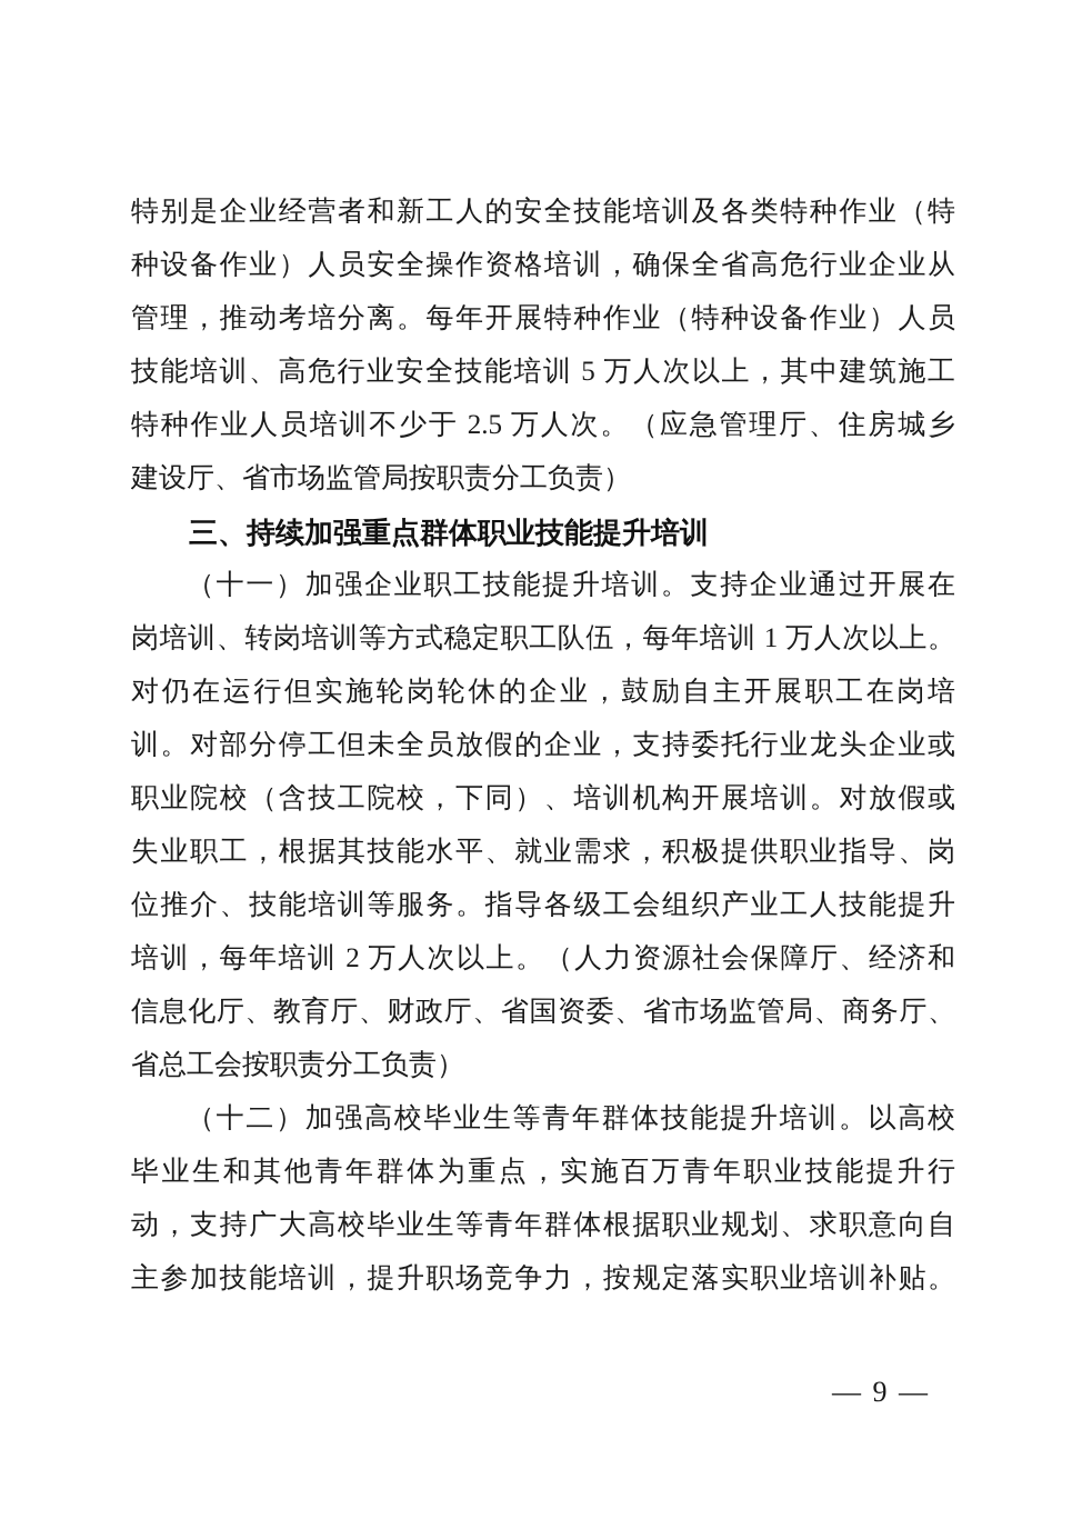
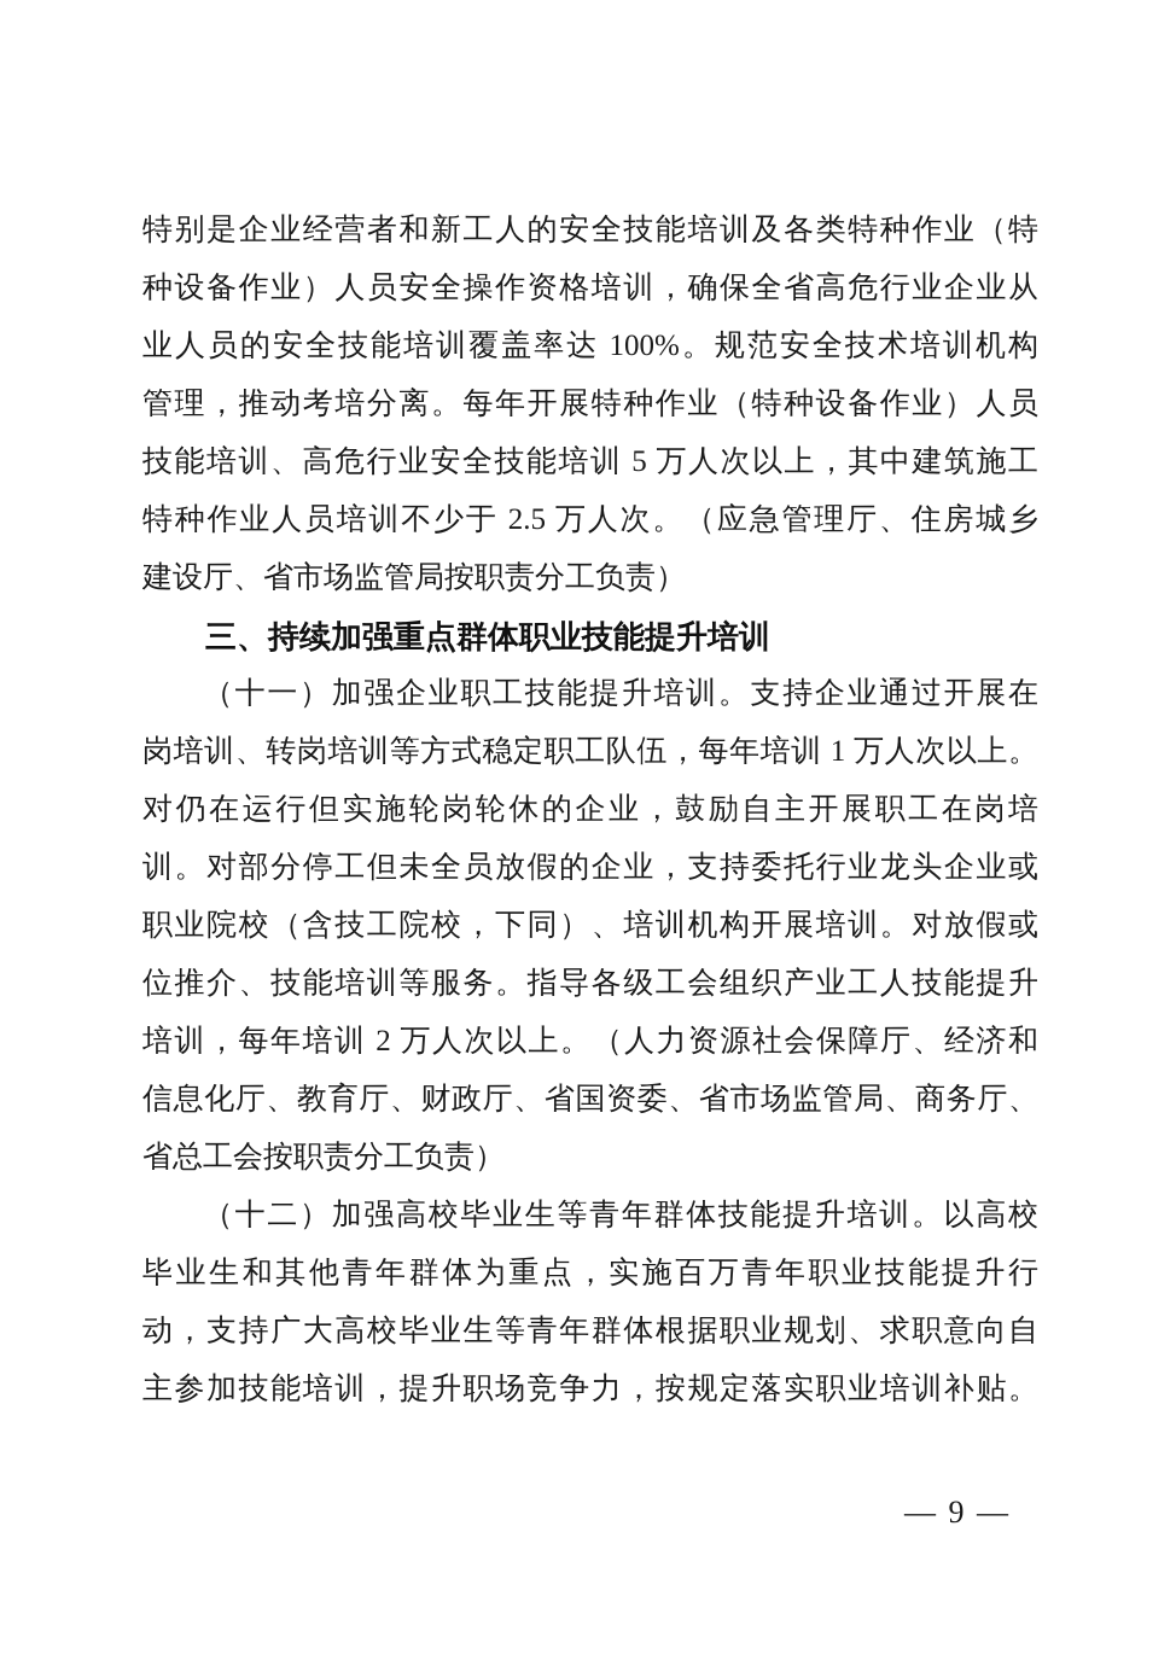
  特别是企业经营者和新工人的安全技能培训及各类特种作业（特
  种设备作业）人员安全操作资格培训，确保全省高危行业企业从
+ 业人员的安全技能培训覆盖率达 100%。规范安全技术培训机构
  管理，推动考培分离。每年开展特种作业（特种设备作业）人员
  技能培训、高危行业安全技能培训 5 万人次以上，其中建筑施工
  特种作业人员培训不少于 2.5 万人次。（应急管理厅、住房城乡
  建设厅、省市场监管局按职责分工负责）
  三、持续加强重点群体职业技能提升培训
  （十一）加强企业职工技能提升培训。支持企业通过开展在
  岗培训、转岗培训等方式稳定职工队伍，每年培训 1 万人次以上。
  对仍在运行但实施轮岗轮休的企业，鼓励自主开展职工在岗培
  训。对部分停工但未全员放假的企业，支持委托行业龙头企业或
  职业院校（含技工院校，下同）、培训机构开展培训。对放假或
- 失业职工，根据其技能水平、就业需求，积极提供职业指导、岗
  位推介、技能培训等服务。指导各级工会组织产业工人技能提升
  培训，每年培训 2 万人次以上。（人力资源社会保障厅、经济和
  信息化厅、教育厅、财政厅、省国资委、省市场监管局、商务厅、
  省总工会按职责分工负责）
  （十二）加强高校毕业生等青年群体技能提升培训。以高校
  毕业生和其他青年群体为重点，实施百万青年职业技能提升行
  动，支持广大高校毕业生等青年群体根据职业规划、求职意向自
  主参加技能培训，提升职场竞争力，按规定落实职业培训补贴。
  — 9 —
